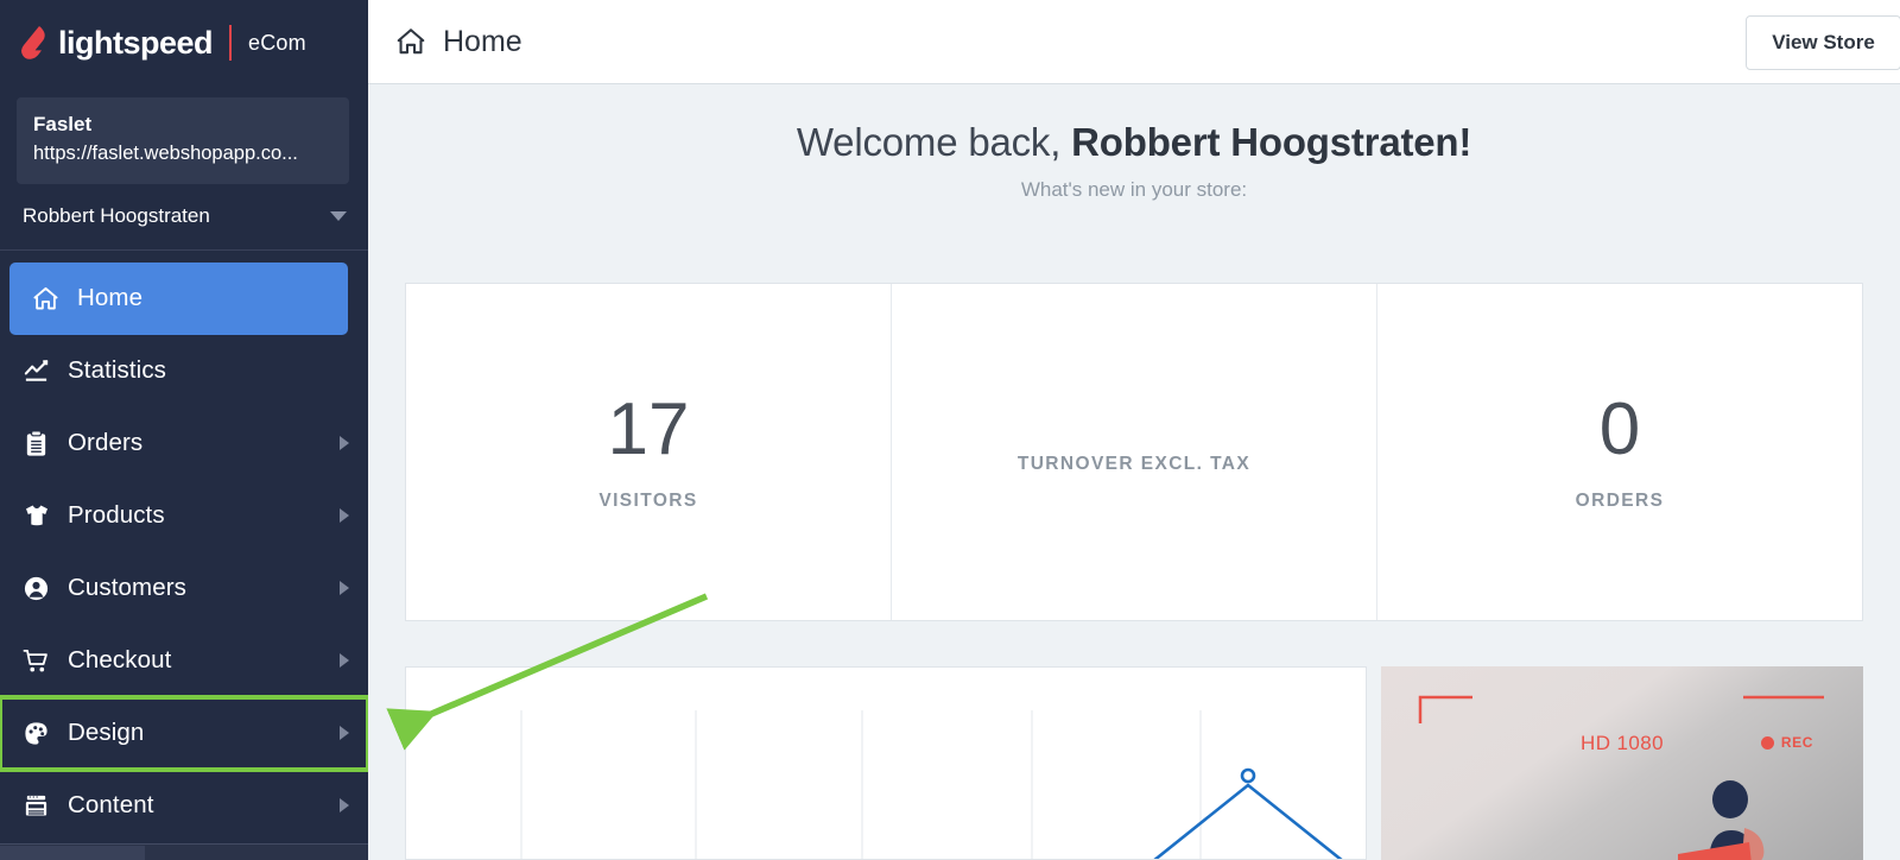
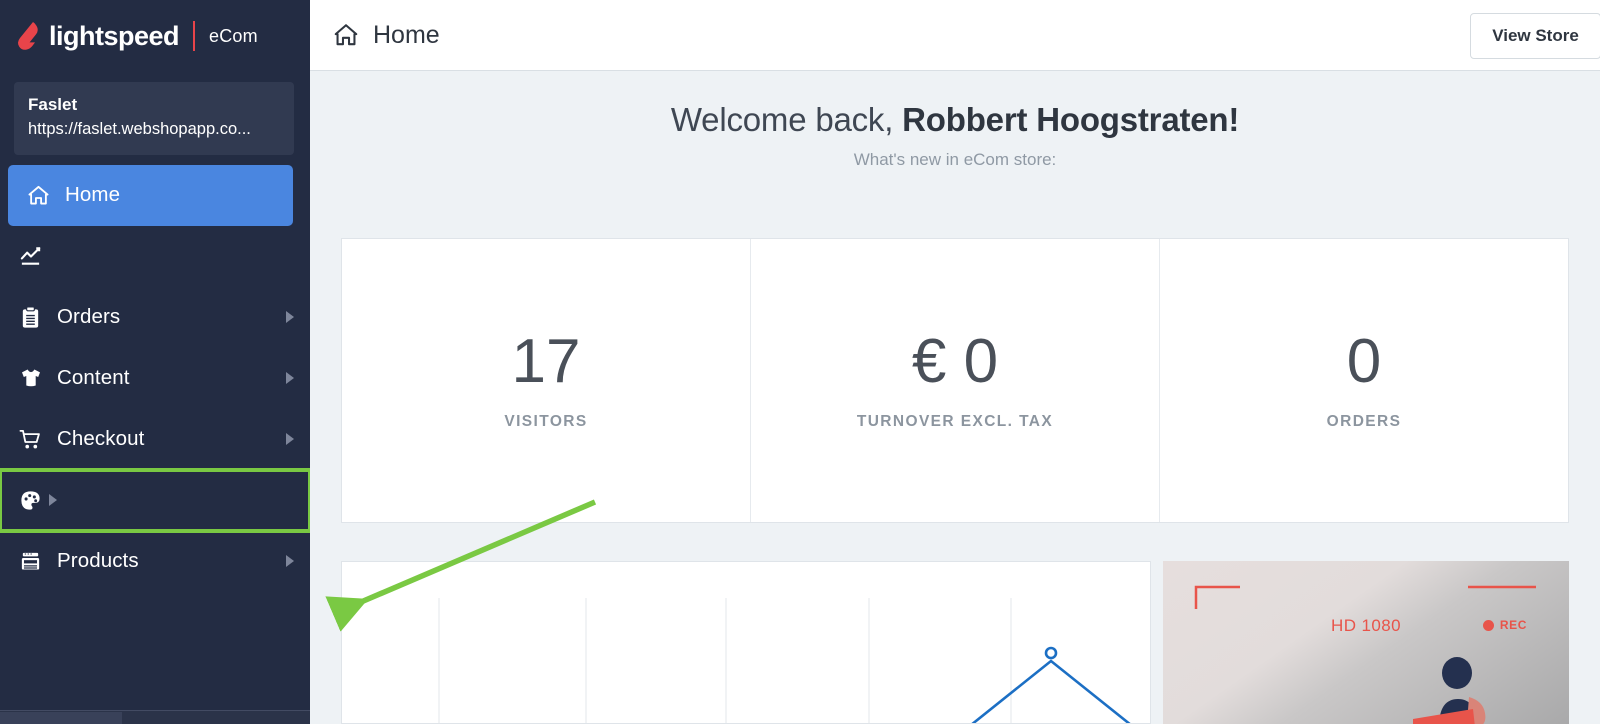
  lightspeed
  eCom
  Faslet
  https://faslet.webshopapp.co...
- Robbert Hoogstraten
  Home
- Statistics
  Orders
- Products
+ Content
- Customers
  Checkout
- Design
- Content
+ Products
  Home
  View Store
  Welcome back, Robbert Hoogstraten!
- What's new in your store:
+ What's new in eCom store:
  17
  VISITORS
+ € 0
  TURNOVER EXCL. TAX
  0
  ORDERS
  HD 1080
  REC
